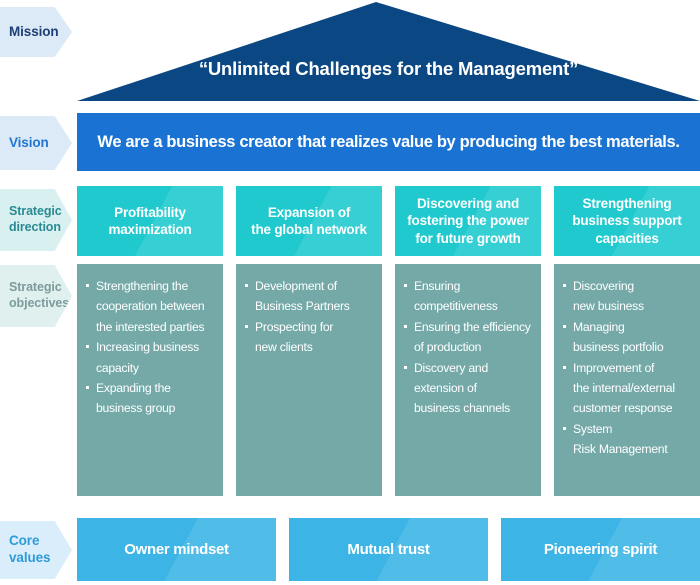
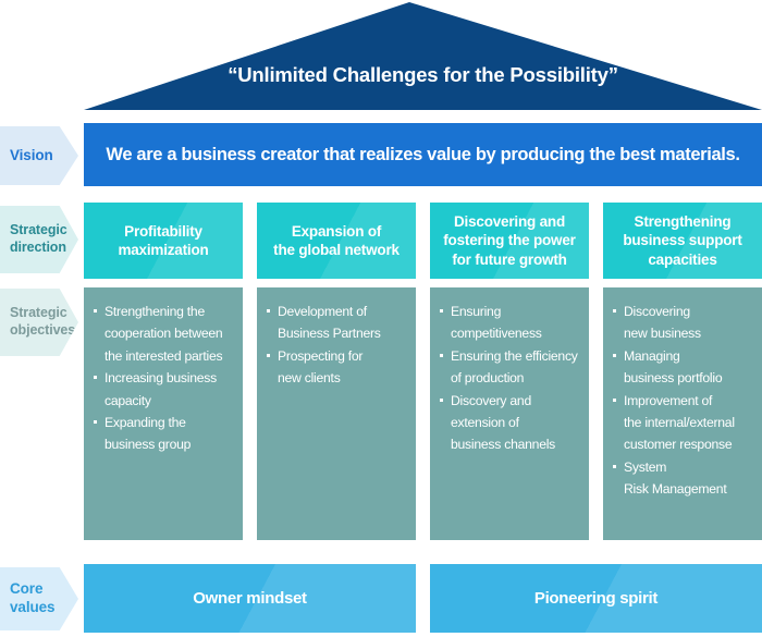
- Mission
- “Unlimited Challenges for the Management”
+ “Unlimited Challenges for the Possibility”
  Vision
  We are a business creator that realizes value by producing the best materials.
  Strategic
  direction
  Strategic
  objectives
  Profitability
  maximization
  Strengthening the
  cooperation between
  the interested parties
  Increasing business
  capacity
  Expanding the
  business group
  Expansion of
  the global network
  Development of
  Business Partners
  Prospecting for
  new clients
  Discovering and
  fostering the power
  for future growth
  Ensuring
  competitiveness
  Ensuring the efficiency
  of production
  Discovery and
  extension of
  business channels
  Strengthening
  business support
  capacities
  Discovering
  new business
  Managing
  business portfolio
  Improvement of
  the internal/external
  customer response
  System
  Risk Management
  Core
  values
  Owner mindset
- Mutual trust
  Pioneering spirit
